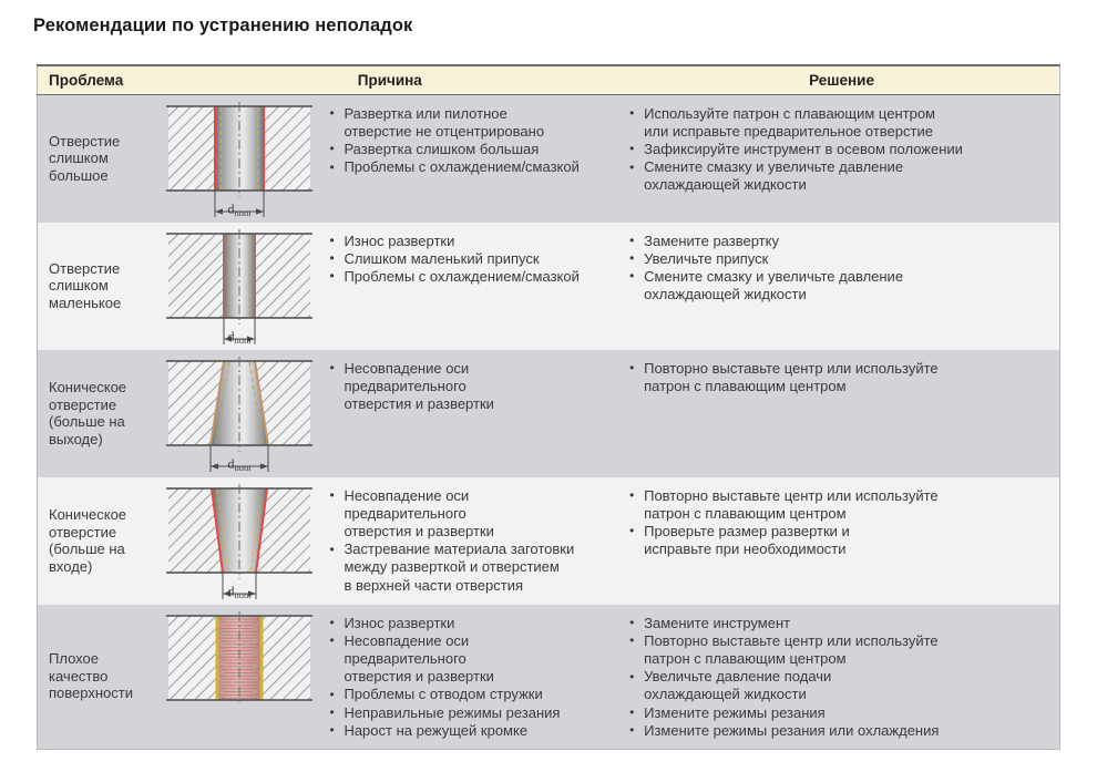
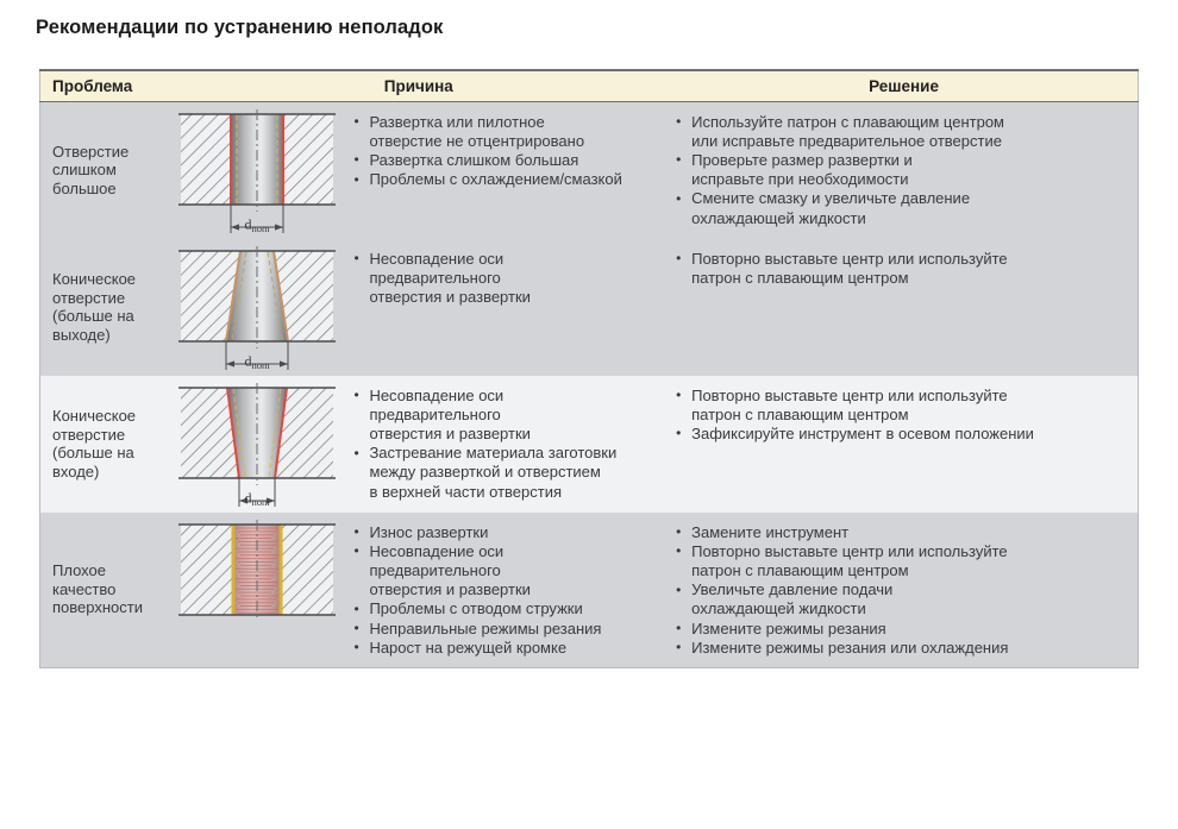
  Рекомендации по устранению неполадок
  Проблема	Причина	Решение
- Отверстие слишком большое	dnom	Развертка или пилотное отверстие не отцентрированоРазвертка слишком большаяПроблемы с охлаждением/смазкой	Используйте патрон с плавающим центром или исправьте предварительное отверстиеЗафиксируйте инструмент в осевом положенииСмените смазку и увеличьте давление охлаждающей жидкости
+ Отверстие слишком большое	dnom	Развертка или пилотное отверстие не отцентрированоРазвертка слишком большаяПроблемы с охлаждением/смазкой	Используйте патрон с плавающим центром или исправьте предварительное отверстиеПроверьте размер развертки и исправьте при необходимостиСмените смазку и увеличьте давление охлаждающей жидкости
- Отверстие слишком маленькое	dnom	Износ разверткиСлишком маленький припускПроблемы с охлаждением/смазкой	Замените разверткуУвеличьте припускСмените смазку и увеличьте давление охлаждающей жидкости
  Коническое отверстие (больше на выходе)	dnom	Несовпадение оси предварительного отверстия и развертки	Повторно выставьте центр или используйте патрон с плавающим центром
- Коническое отверстие (больше на входе)	dnom	Несовпадение оси предварительного отверстия и разверткиЗастревание материала заготовки между разверткой и отверстием в верхней части отверстия	Повторно выставьте центр или используйте патрон с плавающим центромПроверьте размер развертки и исправьте при необходимости
+ Коническое отверстие (больше на входе)	dnom	Несовпадение оси предварительного отверстия и разверткиЗастревание материала заготовки между разверткой и отверстием в верхней части отверстия	Повторно выставьте центр или используйте патрон с плавающим центромЗафиксируйте инструмент в осевом положении
  Плохое качество поверхности		Износ разверткиНесовпадение оси предварительного отверстия и разверткиПроблемы с отводом стружкиНеправильные режимы резанияНарост на режущей кромке	Замените инструментПовторно выставьте центр или используйте патрон с плавающим центромУвеличьте давление подачи охлаждающей жидкостиИзмените режимы резанияИзмените режимы резания или охлаждения
